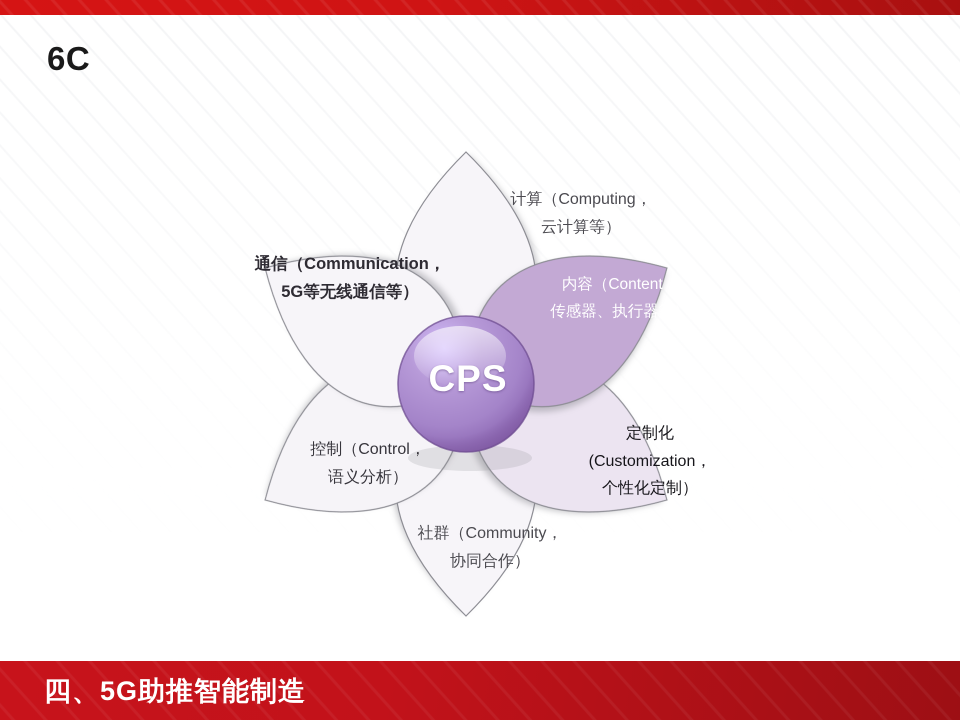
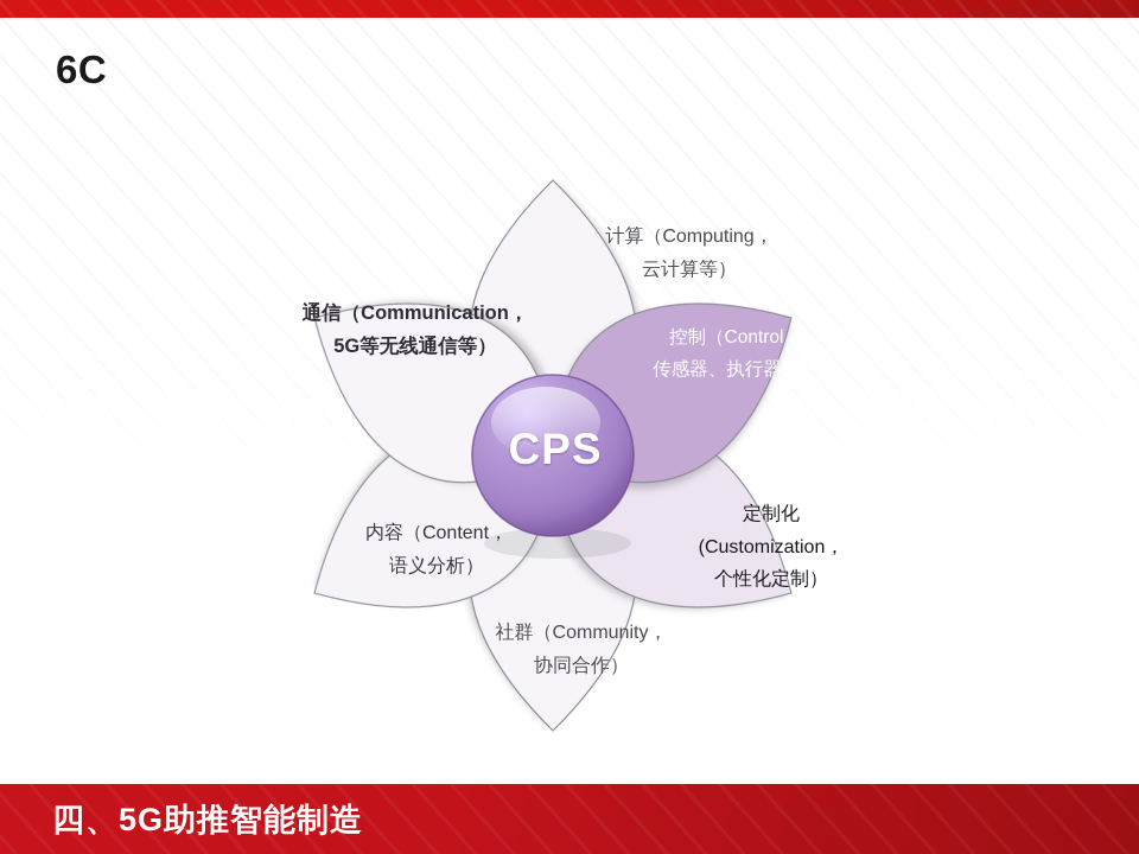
  6C
  计算（Computing，
  云计算等）
- 内容（Content，
+ 控制（Control，
  传感器、执行器等）
  定制化
  (Customization，
  个性化定制）
  社群（Community，
  协同合作）
- 控制（Control，
+ 内容（Content，
  语义分析）
  通信（Communication，
  5G等无线通信等）
  CPS
  四、5G助推智能制造
